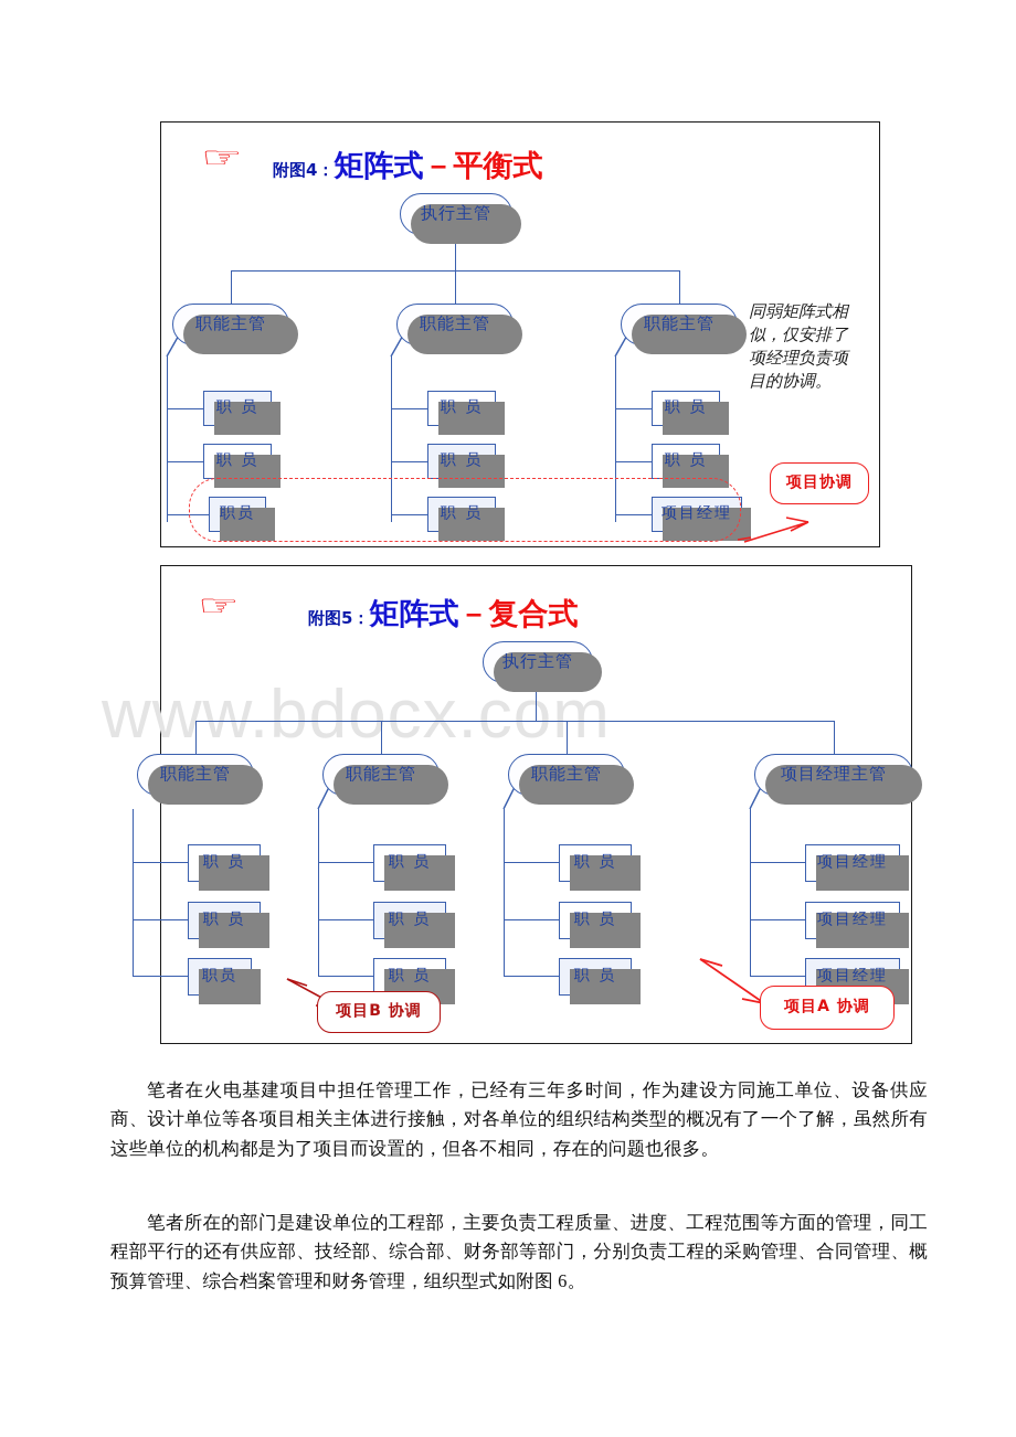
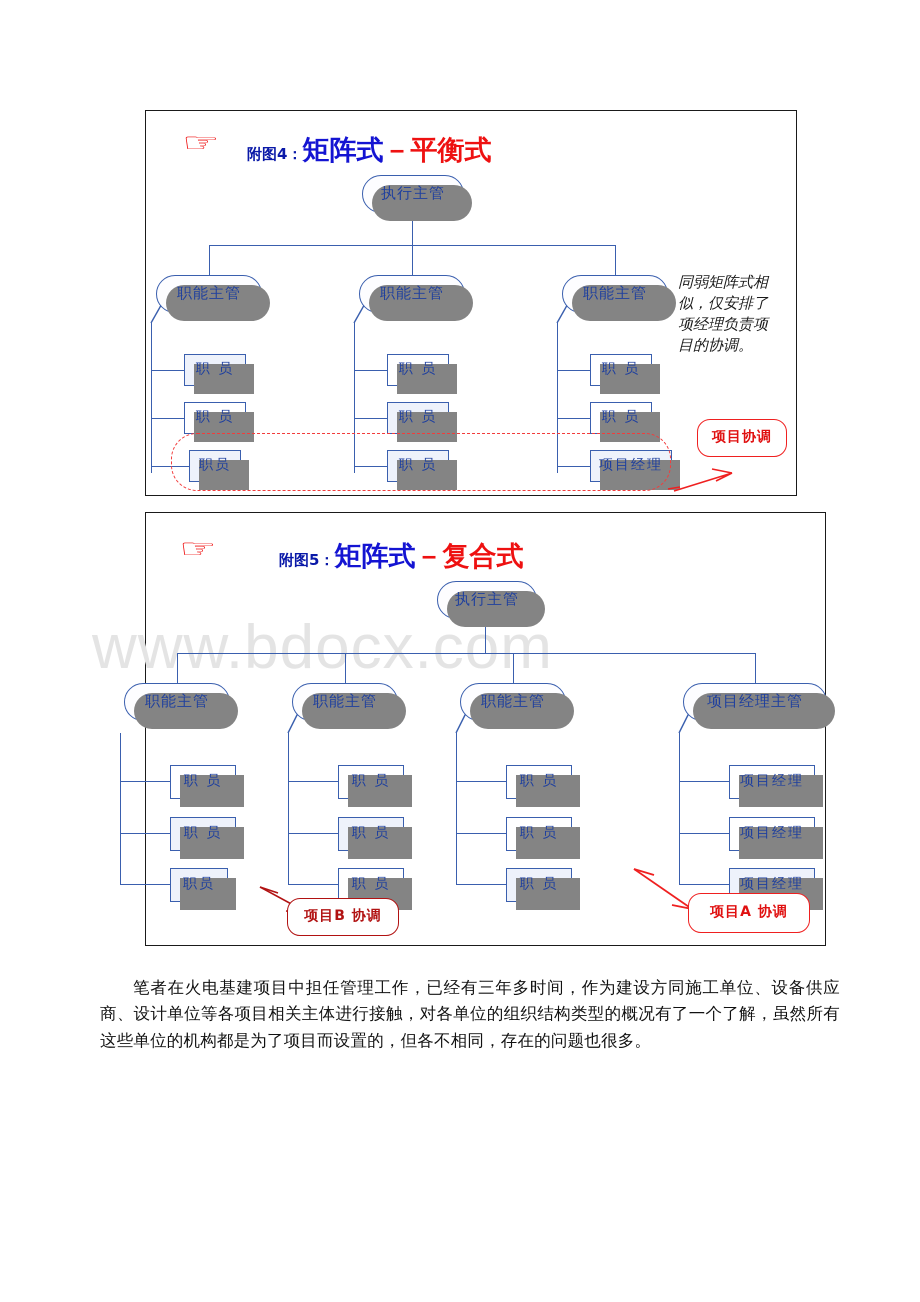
  www.bdocx.com
  ☞
  附图4：矩阵式－平衡式
  执行主管
  职能主管
  职能主管
  职能主管
  职 员
  职 员
  职员
  职 员
  职 员
  职 员
  职 员
  职 员
  项目经理
  同弱矩阵式相似，仅安排了项经理负责项目的协调。
  项目协调
  ☞
  附图5：矩阵式－复合式
  执行主管
  职能主管
  职能主管
  职能主管
  项目经理主管
  职 员
  职 员
  职员
  职 员
  职 员
  职 员
  职 员
  职 员
  职 员
  项目经理
  项目经理
  项目经理
  项目B 协调
  项目A 协调
  笔者在火电基建项目中担任管理工作，已经有三年多时间，作为建设方同施工单位、设备供应商、设计单位等各项目相关主体进行接触，对各单位的组织结构类型的概况有了一个了解，虽然所有这些单位的机构都是为了项目而设置的，但各不相同，存在的问题也很多。
- 笔者所在的部门是建设单位的工程部，主要负责工程质量、进度、工程范围等方面的管理，同工程部平行的还有供应部、技经部、综合部、财务部等部门，分别负责工程的采购管理、合同管理、概预算管理、综合档案管理和财务管理，组织型式如附图 6。
